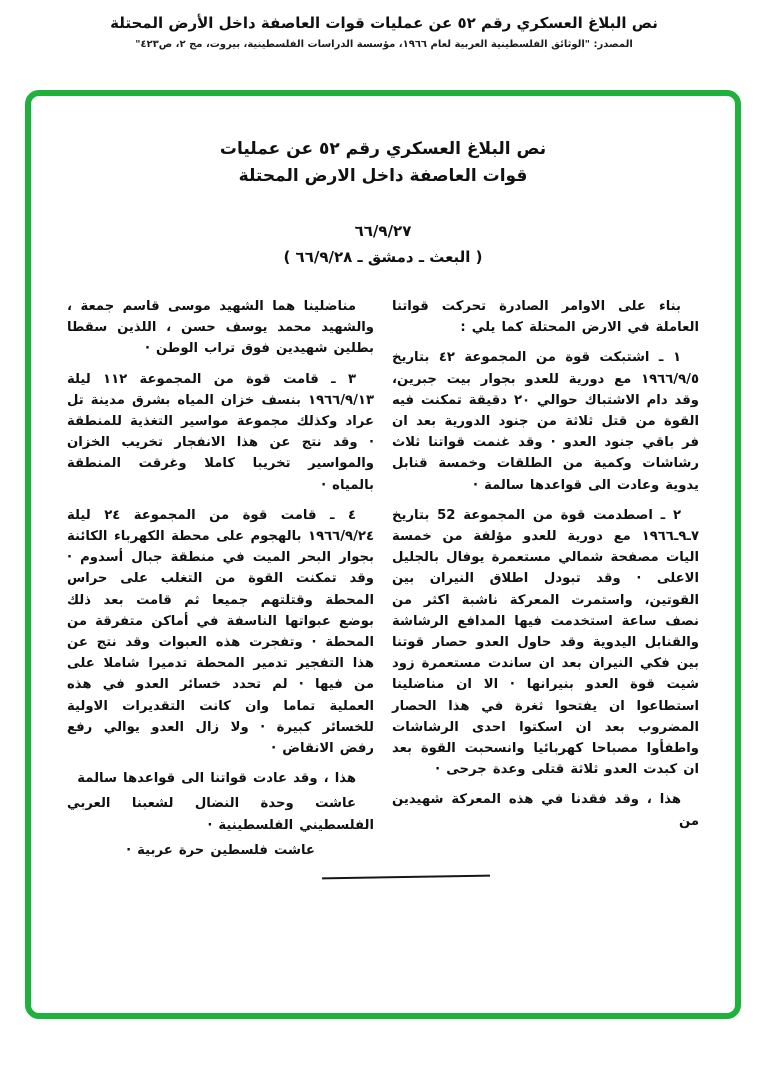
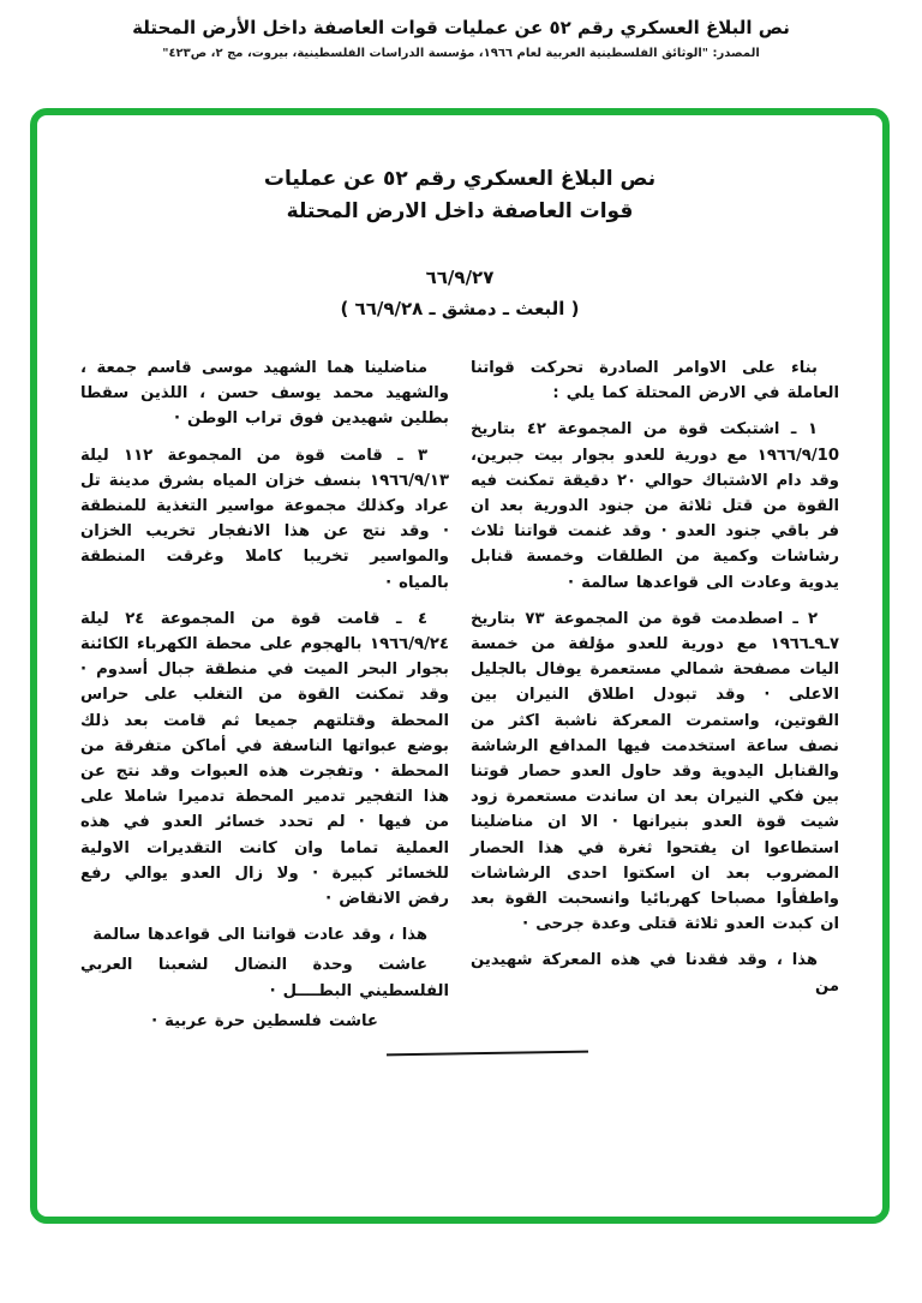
  نص البلاغ العسكري رقم ٥٢ عن عمليات قوات العاصفة داخل الأرض المحتلة
  المصدر: "الوثائق الفلسطينية العربية لعام ١٩٦٦، مؤسسة الدراسات الفلسطينية، بيروت، مج ٢، ص٤٢٣"
  نص البلاغ العسكري رقم ٥٢ عن عمليات
  قوات العاصفة داخل الارض المحتلة
  ٦٦/٩/٢٧
  ( البعث ـ دمشق ـ ٦٦/٩/٢٨ )
  بناء على الاوامر الصادرة تحركت قواتنا العاملة في الارض المحتلة كما يلي :
- ١ ـ اشتبكت قوة من المجموعة ٤٢ بتاريخ ١٩٦٦/٩/٥ مع دورية للعدو بجوار بيت جبرين، وقد دام الاشتباك حوالي ٢٠ دقيقة تمكنت فيه القوة من قتل ثلاثة من جنود الدورية بعد ان فر باقي جنود العدو · وقد غنمت قواتنا ثلاث رشاشات وكمية من الطلقات وخمسة قنابل يدوية وعادت الى قواعدها سالمة ·
+ ١ ـ اشتبكت قوة من المجموعة ٤٢ بتاريخ ١٩٦٦/٩/10 مع دورية للعدو بجوار بيت جبرين، وقد دام الاشتباك حوالي ٢٠ دقيقة تمكنت فيه القوة من قتل ثلاثة من جنود الدورية بعد ان فر باقي جنود العدو · وقد غنمت قواتنا ثلاث رشاشات وكمية من الطلقات وخمسة قنابل يدوية وعادت الى قواعدها سالمة ·
- ٢ ـ اصطدمت قوة من المجموعة 52 بتاريخ ٧ـ٩ـ١٩٦٦ مع دورية للعدو مؤلفة من خمسة اليات مصفحة شمالي مستعمرة يوفال بالجليل الاعلى · وقد تبودل اطلاق النيران بين القوتين، واستمرت المعركة ناشبة اكثر من نصف ساعة استخدمت فيها المدافع الرشاشة والقنابل اليدوية وقد حاول العدو حصار قوتنا بين فكي النيران بعد ان ساندت مستعمرة زود شيت قوة العدو بنيرانها · الا ان مناضلينا استطاعوا ان يفتحوا ثغرة في هذا الحصار المضروب بعد ان اسكتوا احدى الرشاشات واطفأوا مصباحا كهربائيا وانسحبت القوة بعد ان كبدت العدو ثلاثة قتلى وعدة جرحى ·
+ ٢ ـ اصطدمت قوة من المجموعة ٧٣ بتاريخ ٧ـ٩ـ١٩٦٦ مع دورية للعدو مؤلفة من خمسة اليات مصفحة شمالي مستعمرة يوفال بالجليل الاعلى · وقد تبودل اطلاق النيران بين القوتين، واستمرت المعركة ناشبة اكثر من نصف ساعة استخدمت فيها المدافع الرشاشة والقنابل اليدوية وقد حاول العدو حصار قوتنا بين فكي النيران بعد ان ساندت مستعمرة زود شيت قوة العدو بنيرانها · الا ان مناضلينا استطاعوا ان يفتحوا ثغرة في هذا الحصار المضروب بعد ان اسكتوا احدى الرشاشات واطفأوا مصباحا كهربائيا وانسحبت القوة بعد ان كبدت العدو ثلاثة قتلى وعدة جرحى ·
  هذا ، وقد فقدنا في هذه المعركة شهيدين من
  مناضلينا هما الشهيد موسى قاسم جمعة ، والشهيد محمد يوسف حسن ، اللذين سقطا بطلين شهيدين فوق تراب الوطن ·
  ٣ ـ قامت قوة من المجموعة ١١٢ ليلة ١٩٦٦/٩/١٣ بنسف خزان المياه بشرق مدينة تل عراد وكذلك مجموعة مواسير التغذية للمنطقة · وقد نتج عن هذا الانفجار تخريب الخزان والمواسير تخريبا كاملا وغرقت المنطقة بالمياه ·
  ٤ ـ قامت قوة من المجموعة ٢٤ ليلة ١٩٦٦/٩/٢٤ بالهجوم على محطة الكهرباء الكائنة بجوار البحر الميت في منطقة جبال أسدوم · وقد تمكنت القوة من التغلب على حراس المحطة وقتلتهم جميعا ثم قامت بعد ذلك بوضع عبواتها الناسفة في أماكن متفرقة من المحطة · وتفجرت هذه العبوات وقد نتج عن هذا التفجير تدمير المحطة تدميرا شاملا على من فيها · لم تحدد خسائر العدو في هذه العملية تماما وان كانت التقديرات الاولية للخسائر كبيرة · ولا زال العدو يوالي رفع رفض الانقاض ·
  هذا ، وقد عادت قواتنا الى قواعدها سالمة
- عاشت وحدة النضال لشعبنا العربي الفلسطيني الفلسطينية ·
+ عاشت وحدة النضال لشعبنا العربي الفلسطيني البطــــل ·
  عاشت فلسطين حرة عربية ·
